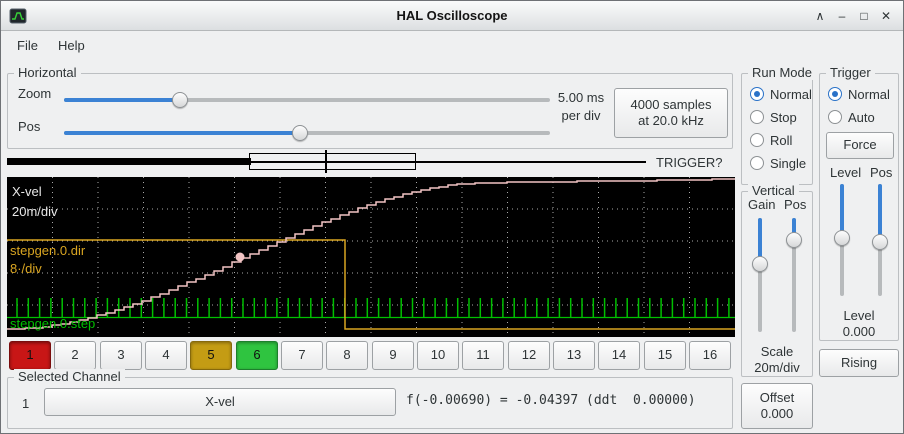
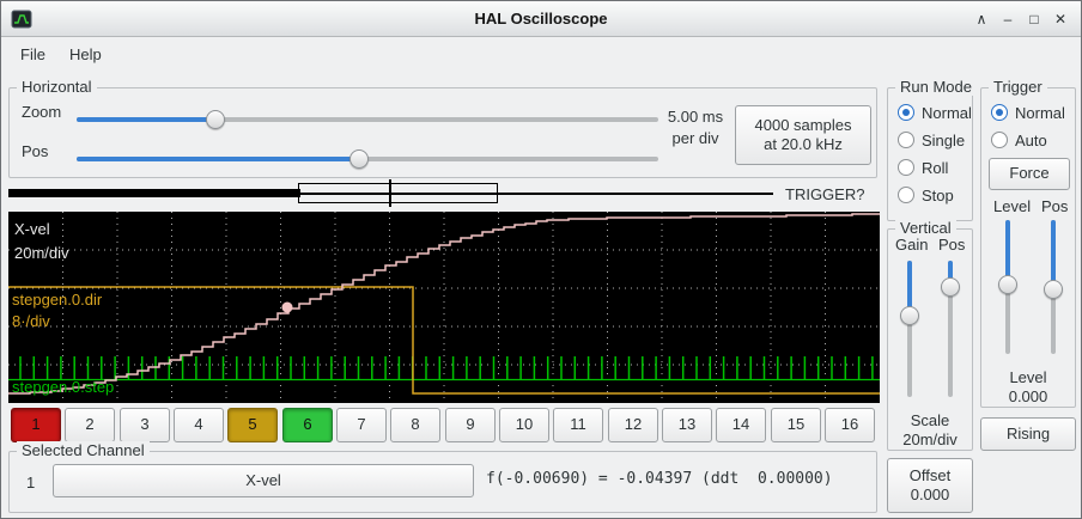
  HAL Oscilloscope
  ∧
  –
  □
  ✕
  File
  Help
  Horizontal
  Zoom
  Pos
  5.00 ms
  per div
  4000 samples
  at 20.0 kHz
  TRIGGER?
  X-vel
  20m/div
  stepgen.0.dir
  8·/div
  stepgen.0.step
  1
  2
  3
  4
  5
  6
  7
  8
  9
  10
  11
  12
  13
  14
  15
  16
  Selected Channel
  1
  X-vel
  f(-0.00690) = -0.04397 (ddt 0.00000)
  Run Mode
  Normal
- Stop
+ Single
  Roll
- Single
+ Stop
  Trigger
  Normal
  Auto
  Force
  Level
  Pos
  Level
  0.000
  Rising
  Vertical
  Gain
  Pos
  Scale
  20m/div
  Offset
  0.000
